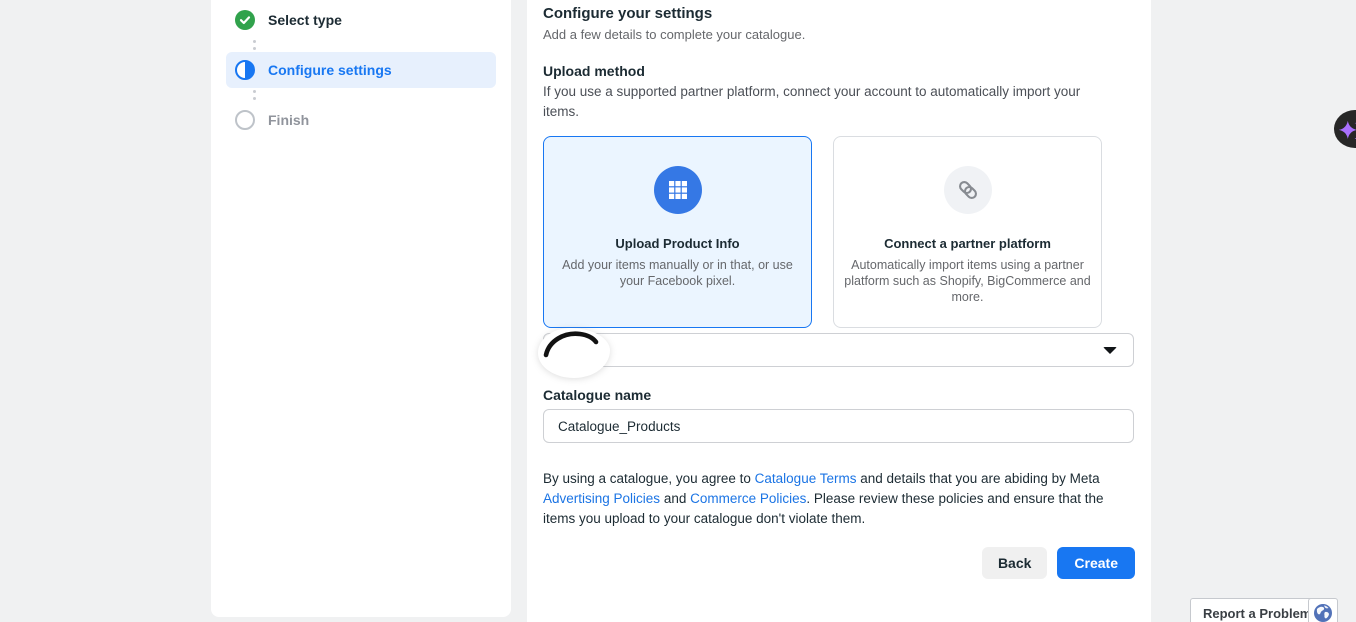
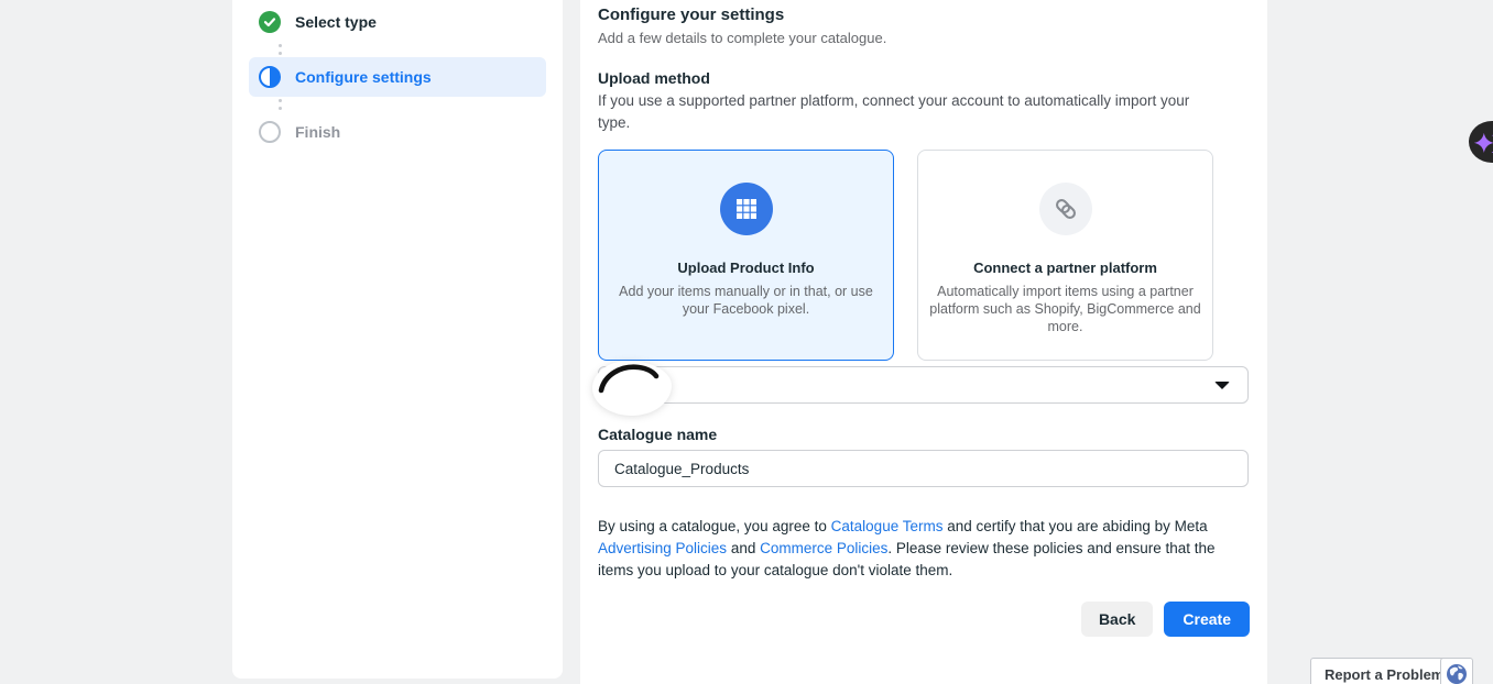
  Select type
  Configure settings
  Finish
  Configure your settings
  Add a few details to complete your catalogue.
  Upload method
- If you use a supported partner platform, connect your account to automatically import your items.
+ If you use a supported partner platform, connect your account to automatically import your type.
  Upload Product Info
  Add your items manually or in that, or use your Facebook pixel.
  Connect a partner platform
  Automatically import items using a partner platform such as Shopify, BigCommerce and more.
  Catalogue name
  Catalogue_Products
- By using a catalogue, you agree to Catalogue Terms and details that you are abiding by Meta
+ By using a catalogue, you agree to Catalogue Terms and certify that you are abiding by Meta
  Advertising Policies and Commerce Policies. Please review these policies and ensure that the items you upload to your catalogue don't violate them.
  Back
  Create
  Report a Problem
